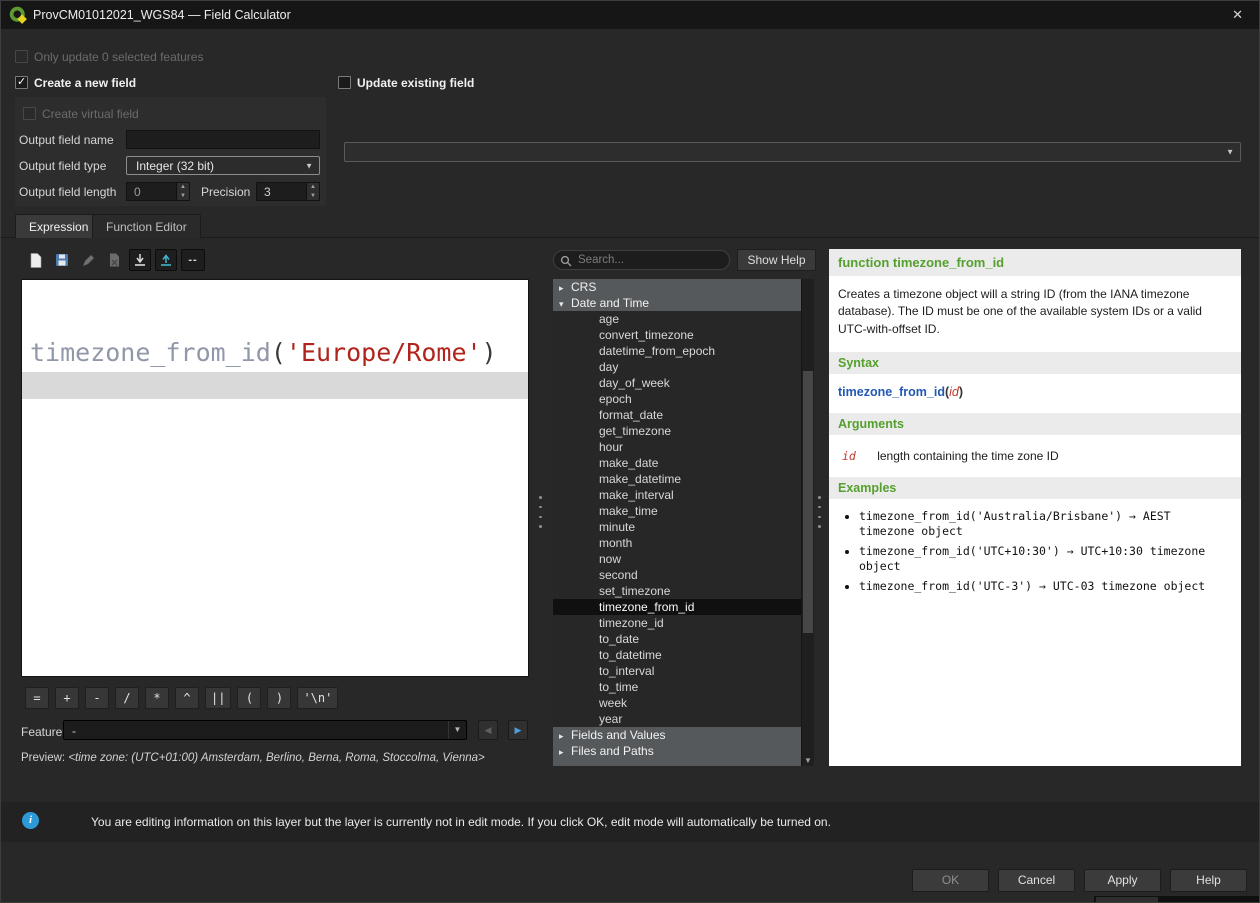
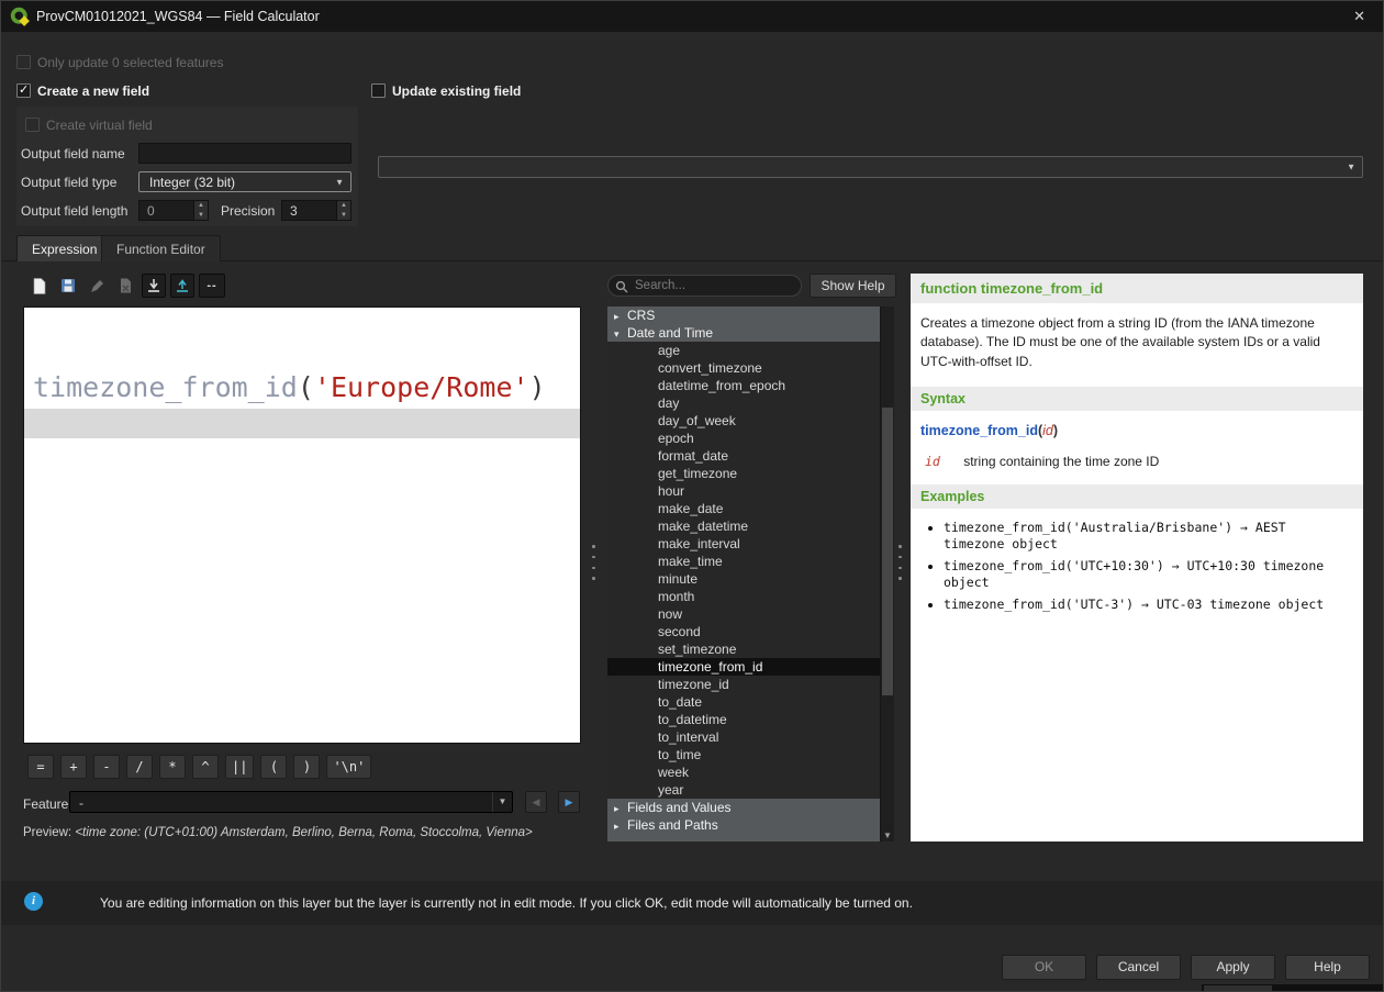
  ProvCM01012021_WGS84 — Field Calculator
  ✕
  Only update 0 selected features
  Create a new field
  Update existing field
  Create virtual field
  Output field name
  Output field type
  Integer (32 bit)
  ▼
  Output field length
  0
  Precision
  3
  ▼
  Expression
  Function Editor
  --
  timezone_from_id('Europe/Rome')
  =
  +
  -
  /
  *
  ^
  ||
  (
  )
  '\n'
  Feature
  -
  ▼
  ◀
  ▶
  Preview: <time zone: (UTC+01:00) Amsterdam, Berlino, Berna, Roma, Stoccolma, Vienna>
  Search...
  Show Help
  ▸ CRS
  ▾ Date and Time
  age
  convert_timezone
  datetime_from_epoch
  day
  day_of_week
  epoch
  format_date
  get_timezone
  hour
  make_date
  make_datetime
  make_interval
  make_time
  minute
  month
  now
  second
  set_timezone
  timezone_from_id
  timezone_id
  to_date
  to_datetime
  to_interval
  to_time
  week
  year
  ▸ Fields and Values
  ▸ Files and Paths
  ▼
  function timezone_from_id
- Creates a timezone object will a string ID (from the IANA timezone database). The ID must be one of the available system IDs or a valid UTC-with-offset ID.
+ Creates a timezone object from a string ID (from the IANA timezone database). The ID must be one of the available system IDs or a valid UTC-with-offset ID.
  Syntax
  timezone_from_id(id)
- Arguments
- id length containing the time zone ID
+ id string containing the time zone ID
  Examples
  timezone_from_id('Australia/Brisbane') → AEST timezone object
  timezone_from_id('UTC+10:30') → UTC+10:30 timezone object
  timezone_from_id('UTC-3') → UTC-03 timezone object
  i
  You are editing information on this layer but the layer is currently not in edit mode. If you click OK, edit mode will automatically be turned on.
  OK
  Cancel
  Apply
  Help
